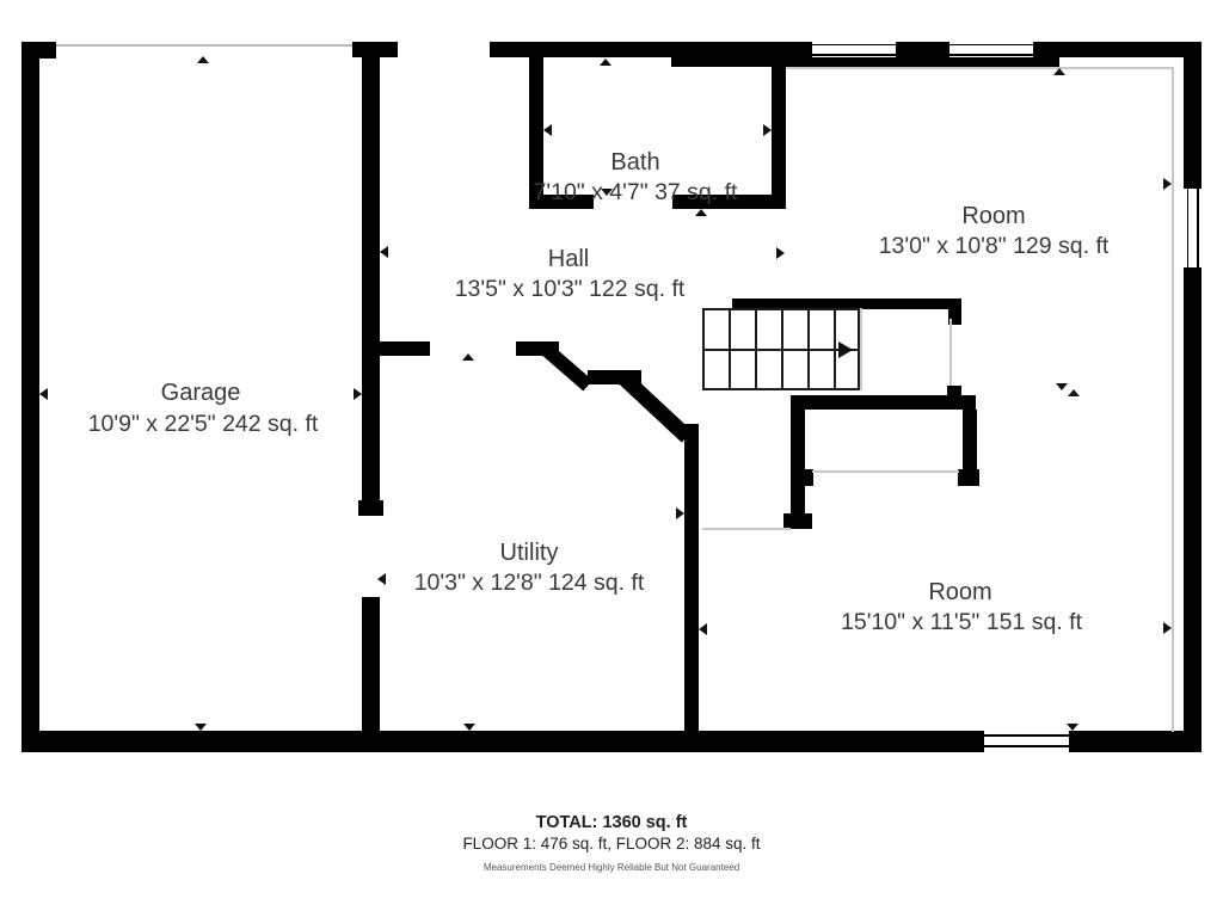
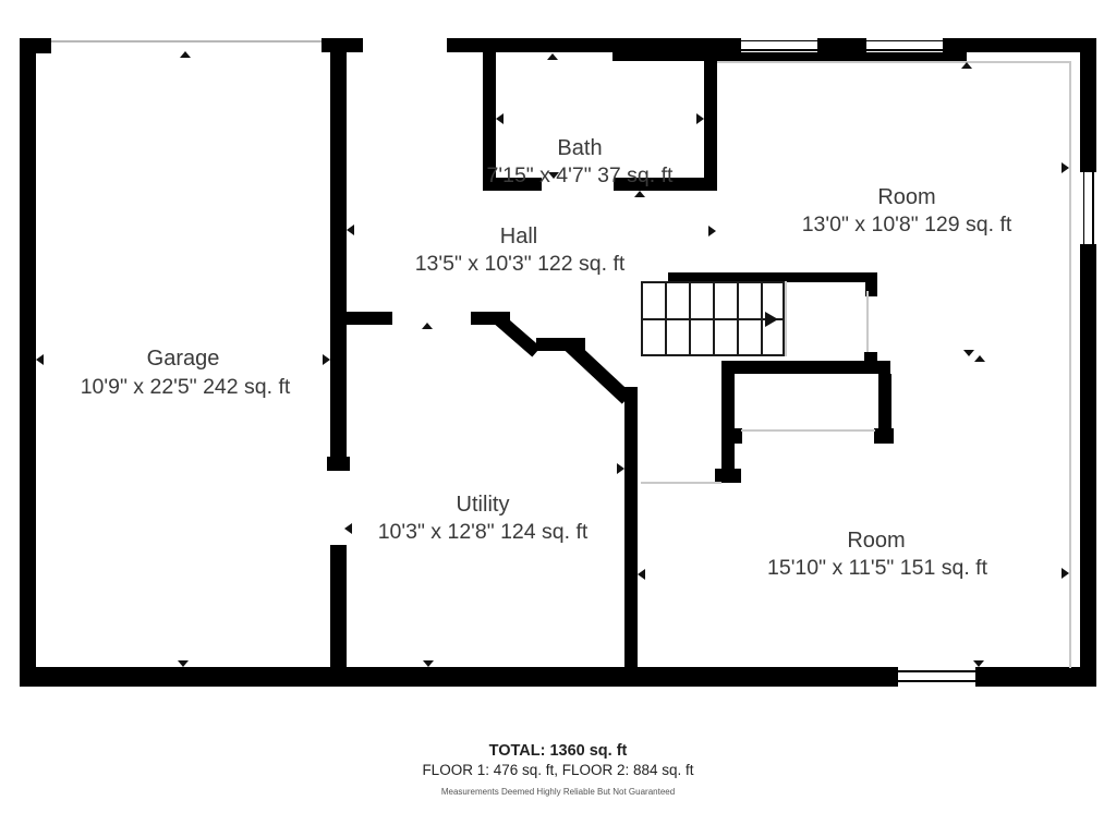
  Garage
  10'9" x 22'5" 242 sq. ft
  Bath
- 7'10" x 4'7" 37 sq. ft
+ 7'15" x 4'7" 37 sq. ft
  Hall
  13'5" x 10'3" 122 sq. ft
  Room
  13'0" x 10'8" 129 sq. ft
  Utility
  10'3" x 12'8" 124 sq. ft
  Room
  15'10" x 11'5" 151 sq. ft
  TOTAL: 1360 sq. ft
  FLOOR 1: 476 sq. ft, FLOOR 2: 884 sq. ft
  Measurements Deemed Highly Reliable But Not Guaranteed
